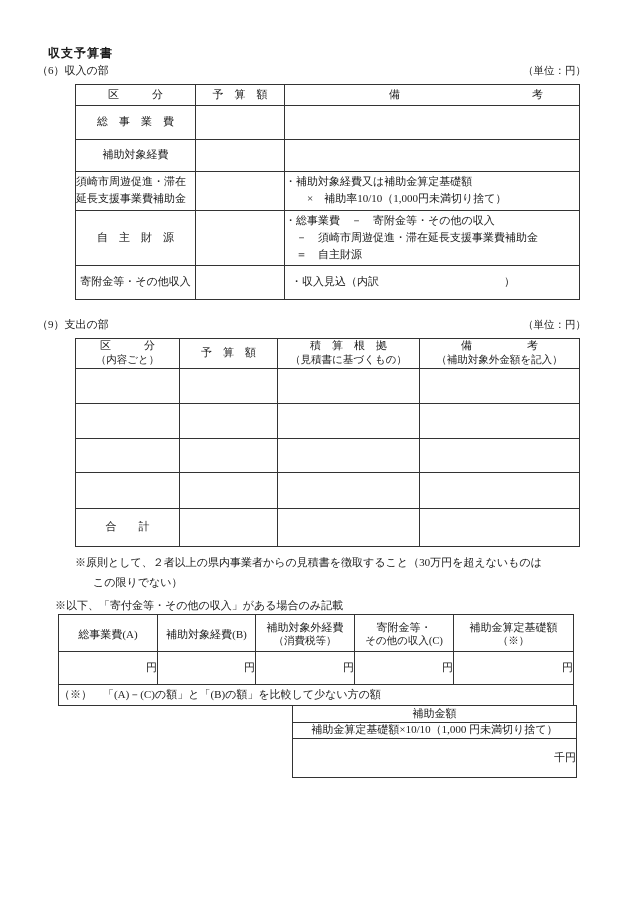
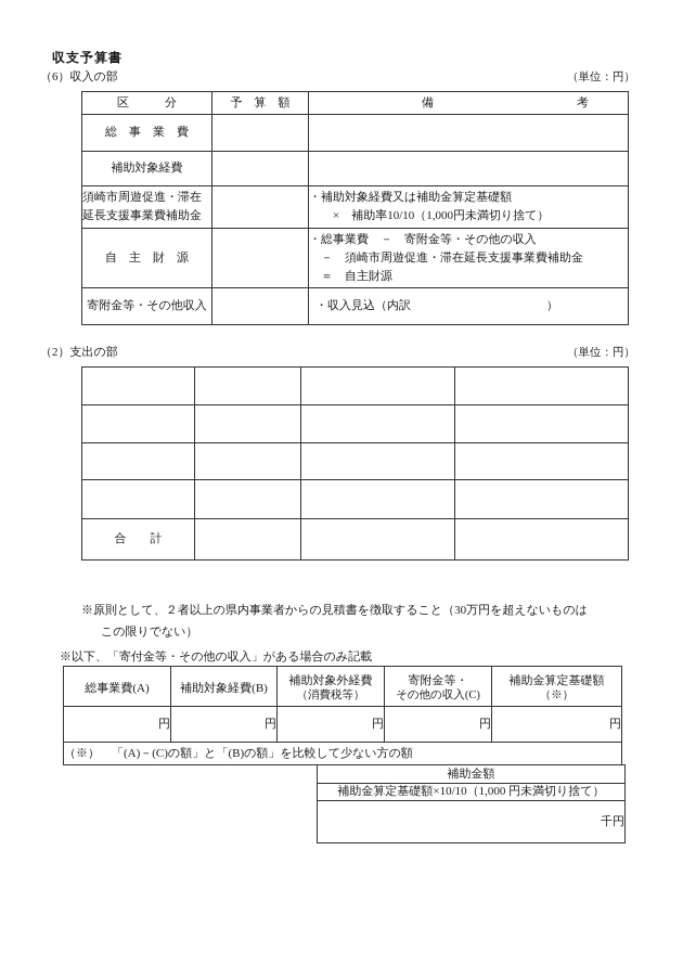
  収支予算書
  （6）収入の部
  （単位：円）
  区 分	予 算 額	備 考
  総 事 業 費
  補助対象経費
  須崎市周遊促進・滞在 延長支援事業費補助金		・補助対象経費又は補助金算定基礎額 × 補助率10/10（1,000円未満切り捨て）
  自 主 財 源		・総事業費 － 寄附金等・その他の収入 － 須崎市周遊促進・滞在延長支援事業費補助金 ＝ 自主財源
  寄附金等・その他収入		・収入見込（内訳 ）
- （9）支出の部
+ （2）支出の部
  （単位：円）
- 区 分 （内容ごと）	予 算 額	積 算 根 拠 （見積書に基づくもの）	備 考 （補助対象外金額を記入）
  合 計
  ※原則として、２者以上の県内事業者からの見積書を徴取すること（30万円を超えないものは
  この限りでない）
  ※以下、「寄付金等・その他の収入」がある場合のみ記載
  総事業費(A)	補助対象経費(B)	補助対象外経費 （消費税等）	寄附金等・ その他の収入(C)	補助金算定基礎額 （※）
  円	円	円	円	円
  （※） 「(A)－(C)の額」と「(B)の額」を比較して少ない方の額
  補助金額
  補助金算定基礎額×10/10（1,000 円未満切り捨て）
  千円
